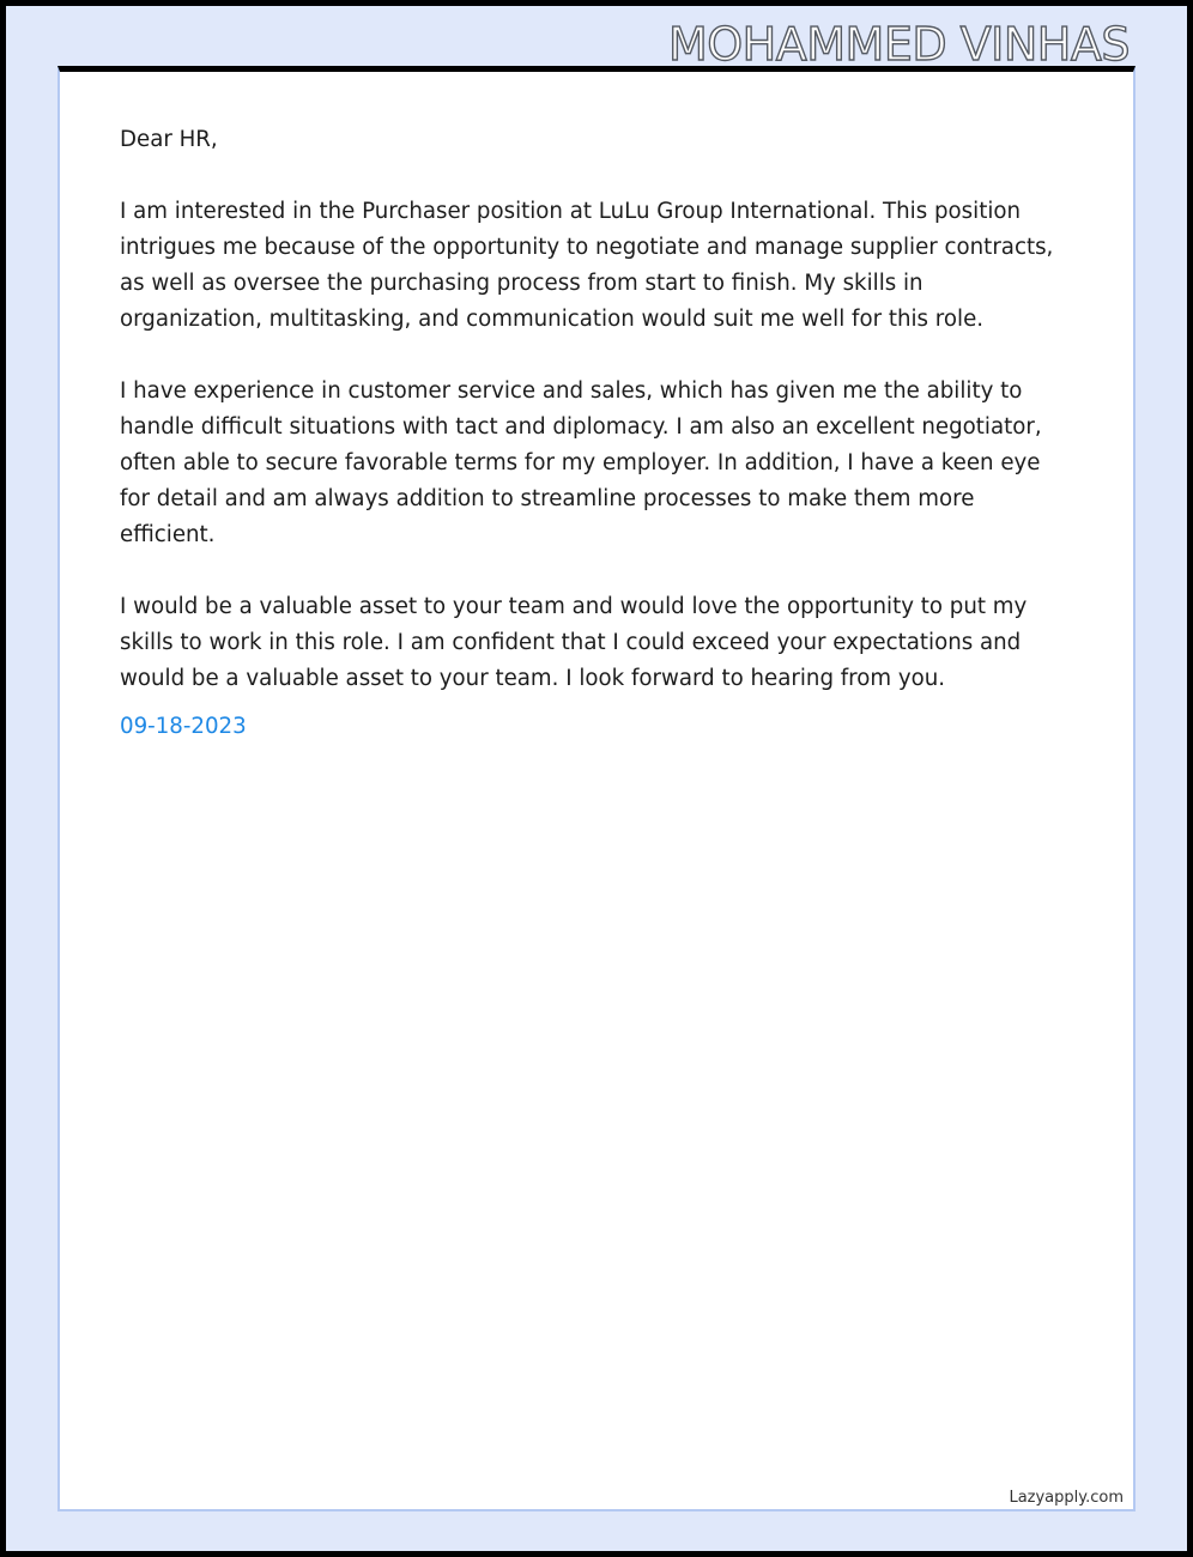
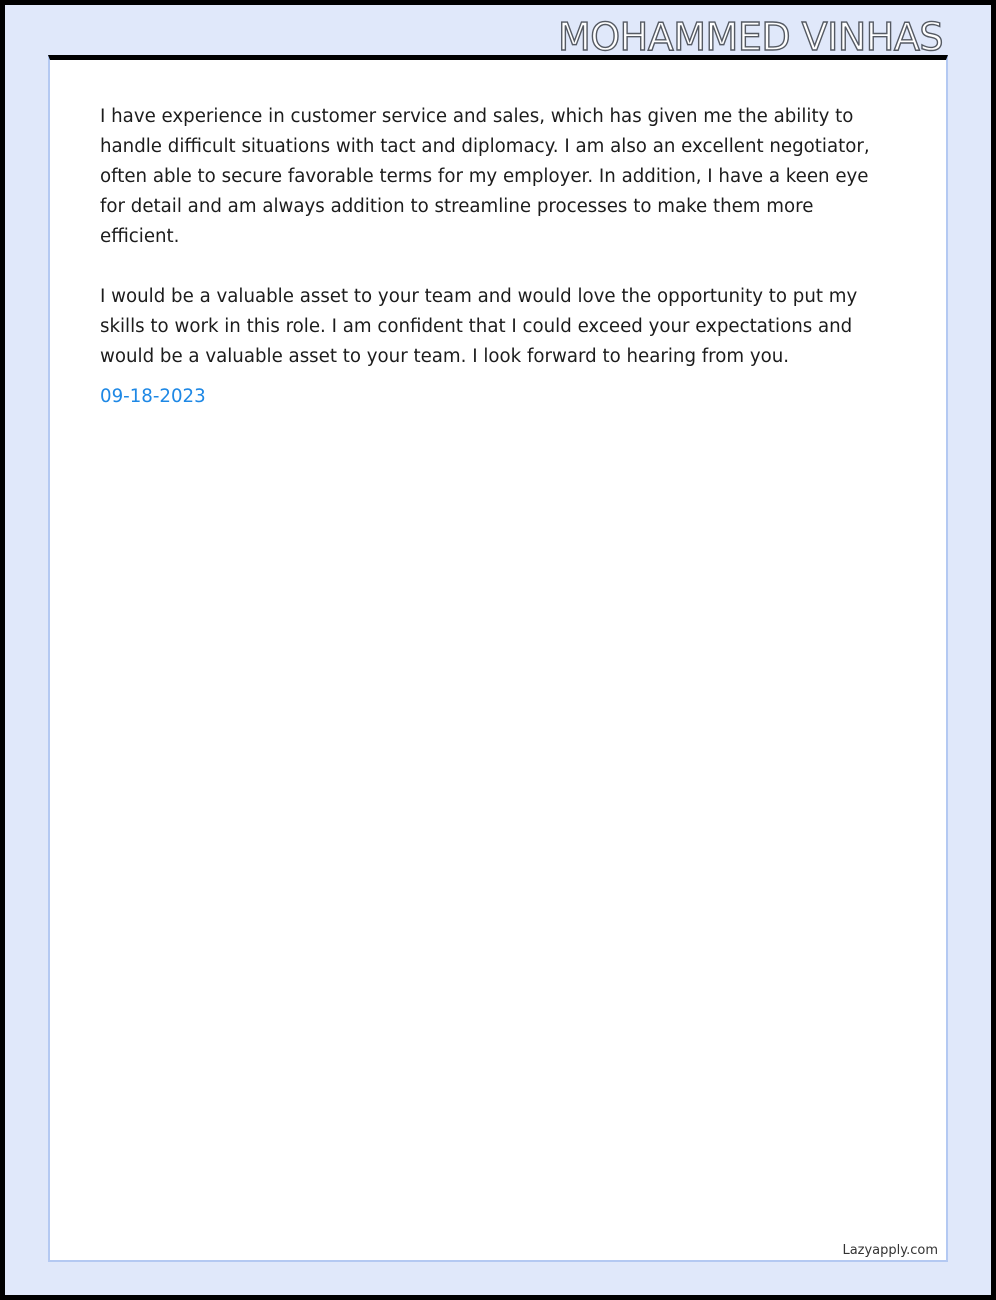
  MOHAMMED VINHAS
- Dear HR,
- I am interested in the Purchaser position at LuLu Group International. This position intrigues me because of the opportunity to negotiate and manage supplier contracts, as well as oversee the purchasing process from start to finish. My skills in organization, multitasking, and communication would suit me well for this role.
  I have experience in customer service and sales, which has given me the ability to handle difficult situations with tact and diplomacy. I am also an excellent negotiator, often able to secure favorable terms for my employer. In addition, I have a keen eye for detail and am always addition to streamline processes to make them more efficient.
  I would be a valuable asset to your team and would love the opportunity to put my skills to work in this role. I am confident that I could exceed your expectations and would be a valuable asset to your team. I look forward to hearing from you.
  09-18-2023
  Lazyapply.com
